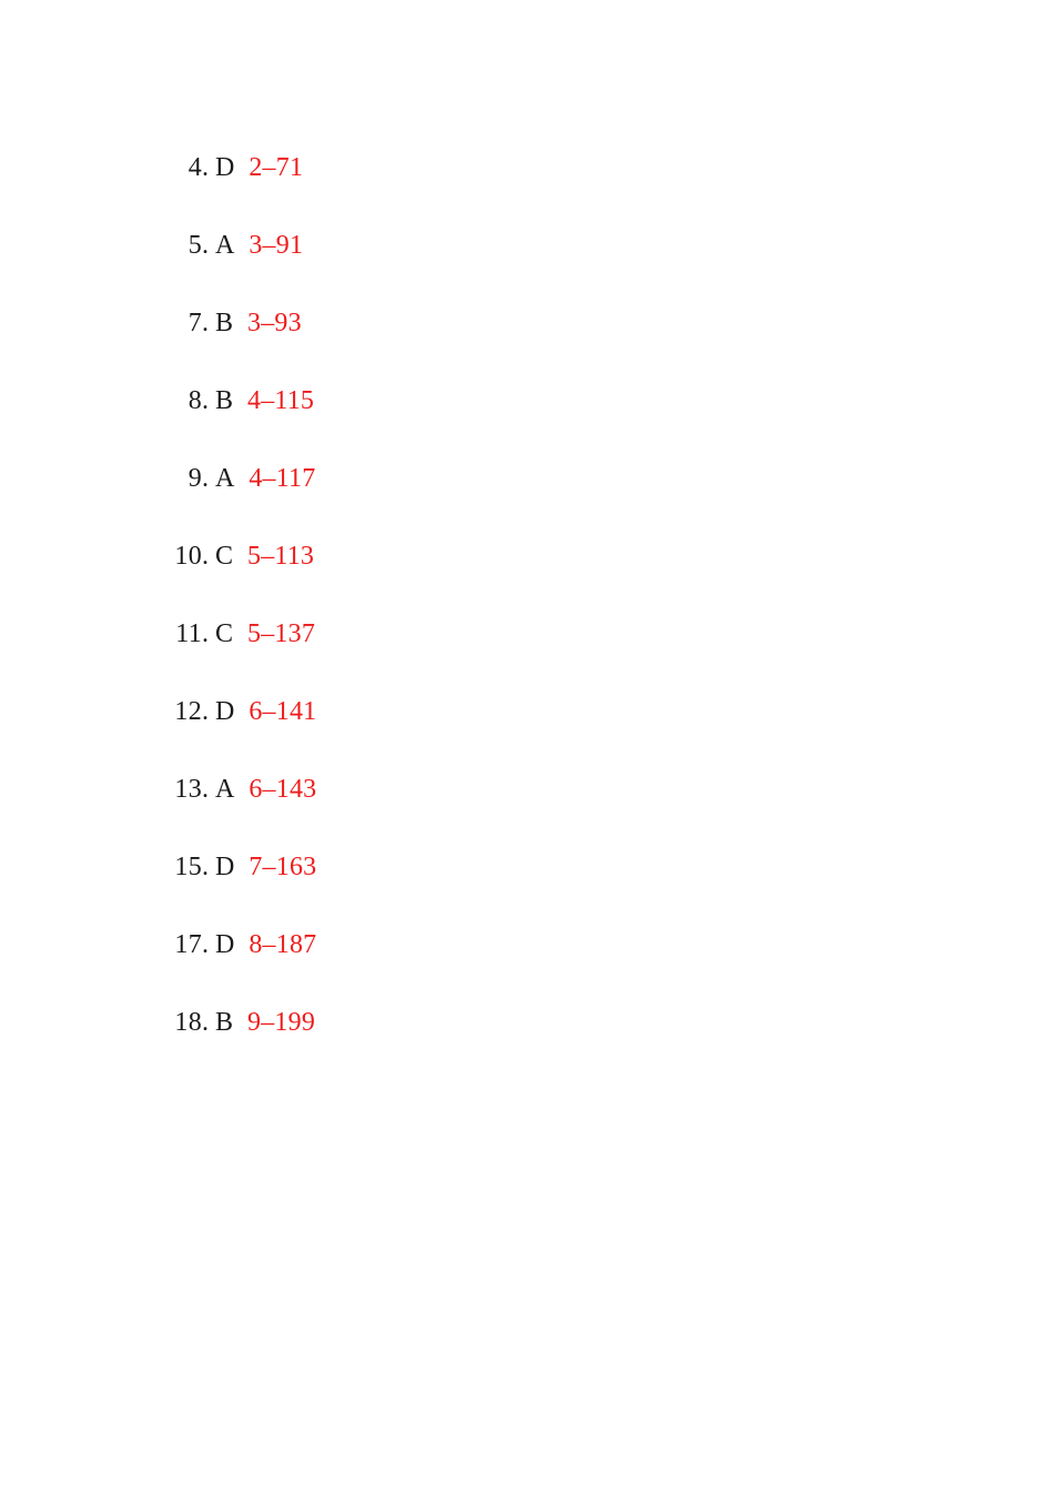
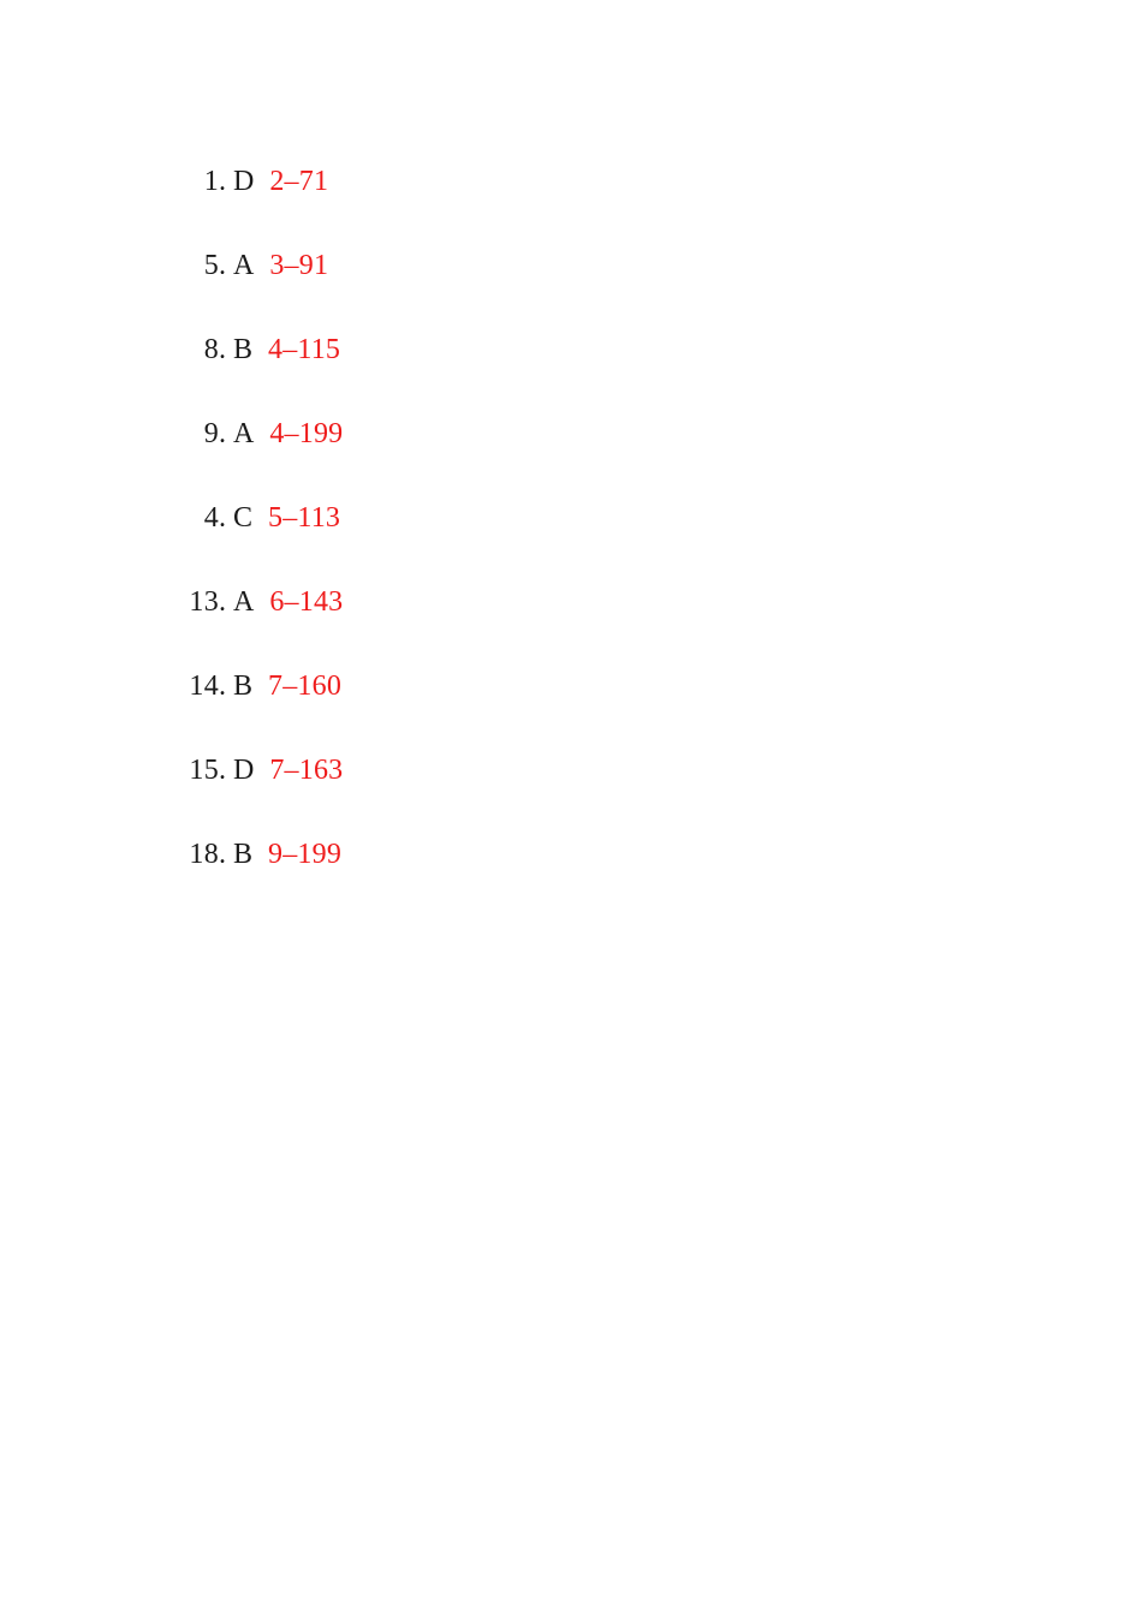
- 4. D 2–71
+ 1. D 2–71
  5. A 3–91
- 7. B 3–93
  8. B 4–115
- 9. A 4–117
+ 9. A 4–199
- 10. C 5–113
+ 4. C 5–113
- 11. C 5–137
- 12. D 6–141
  13. A 6–143
+ 14. B 7–160
  15. D 7–163
- 17. D 8–187
  18. B 9–199
